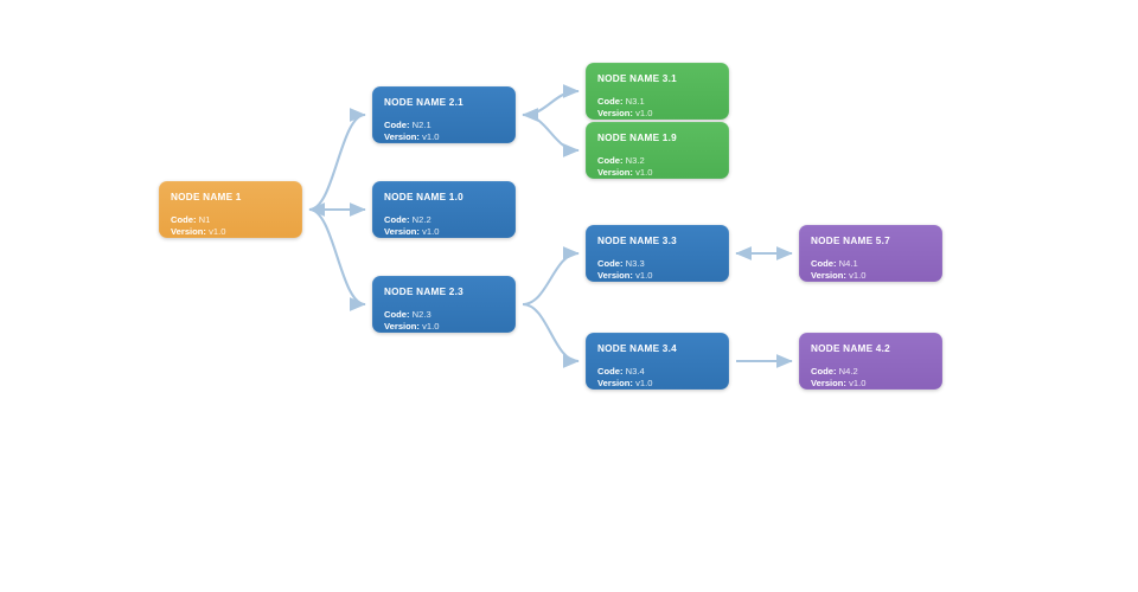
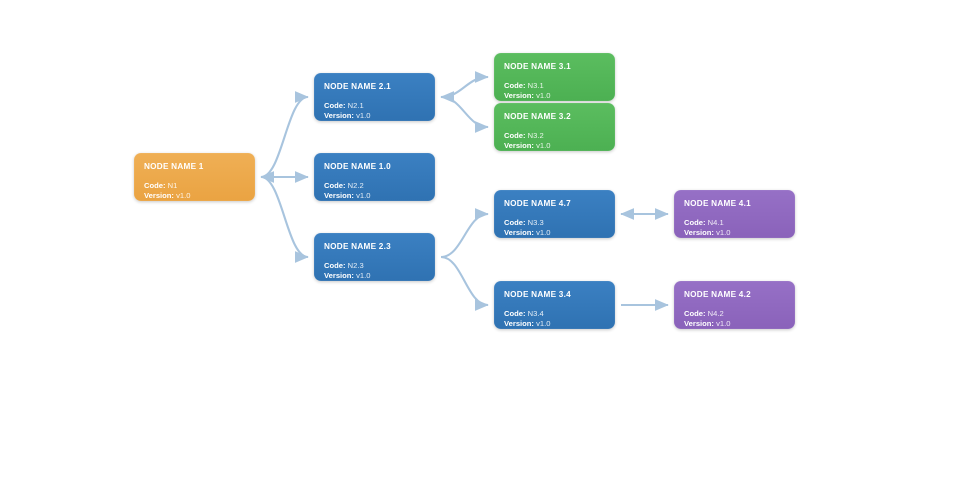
  NODE NAME 1
  Code: N1
  Version: v1.0
  NODE NAME 2.1
  Code: N2.1
  Version: v1.0
  NODE NAME 1.0
  Code: N2.2
  Version: v1.0
  NODE NAME 2.3
  Code: N2.3
  Version: v1.0
  NODE NAME 3.1
  Code: N3.1
  Version: v1.0
- NODE NAME 1.9
+ NODE NAME 3.2
  Code: N3.2
  Version: v1.0
- NODE NAME 3.3
+ NODE NAME 4.7
  Code: N3.3
  Version: v1.0
  NODE NAME 3.4
  Code: N3.4
  Version: v1.0
- NODE NAME 5.7
+ NODE NAME 4.1
  Code: N4.1
  Version: v1.0
  NODE NAME 4.2
  Code: N4.2
  Version: v1.0
